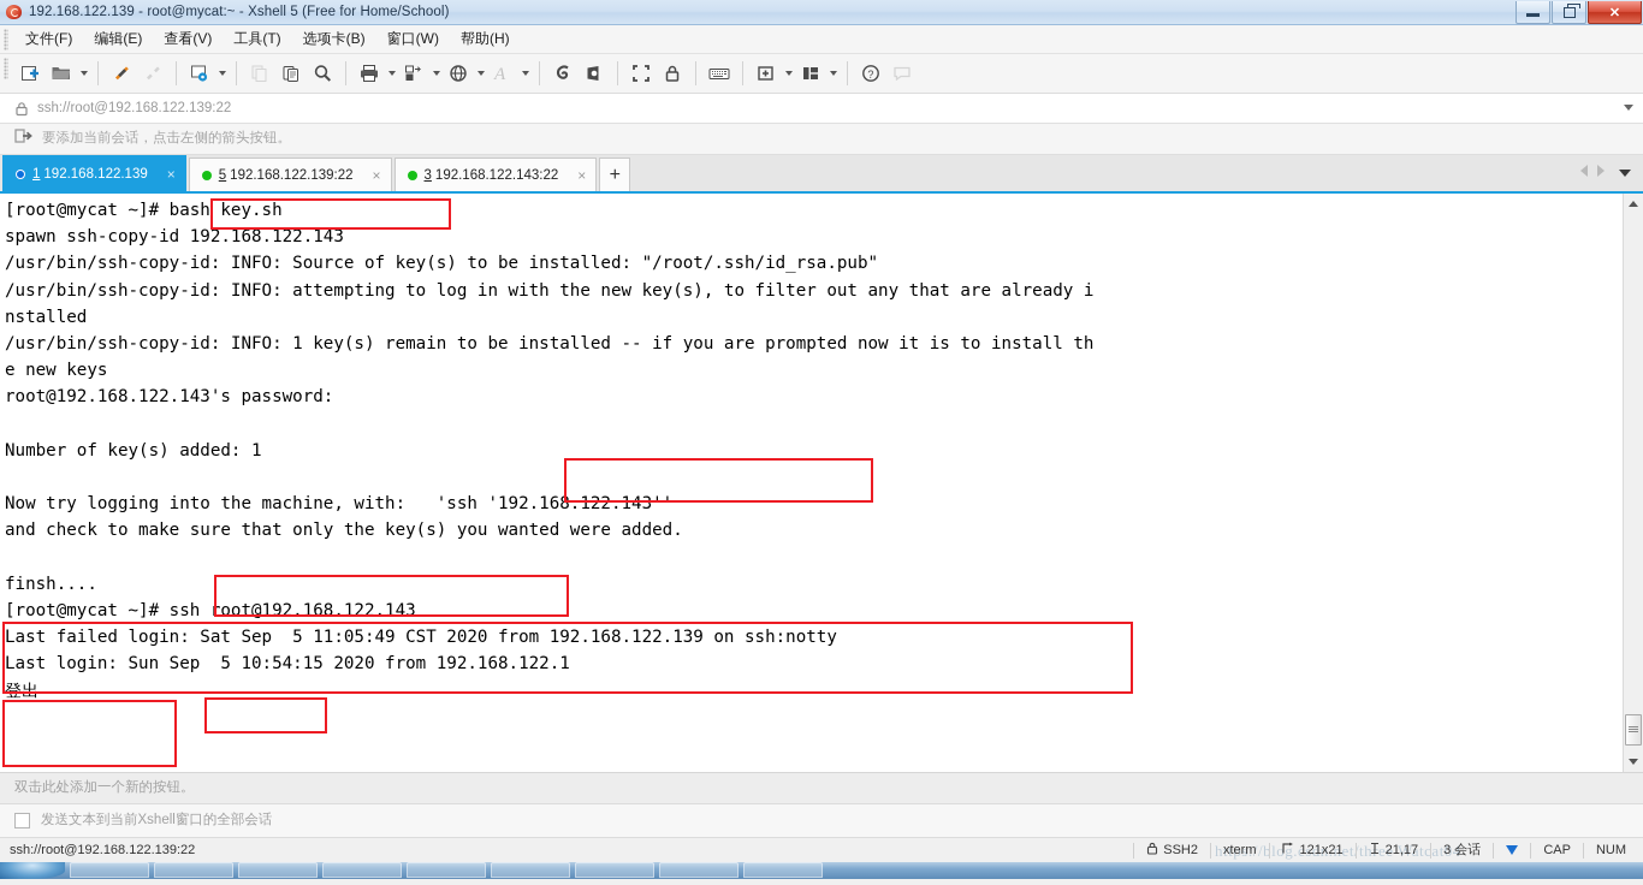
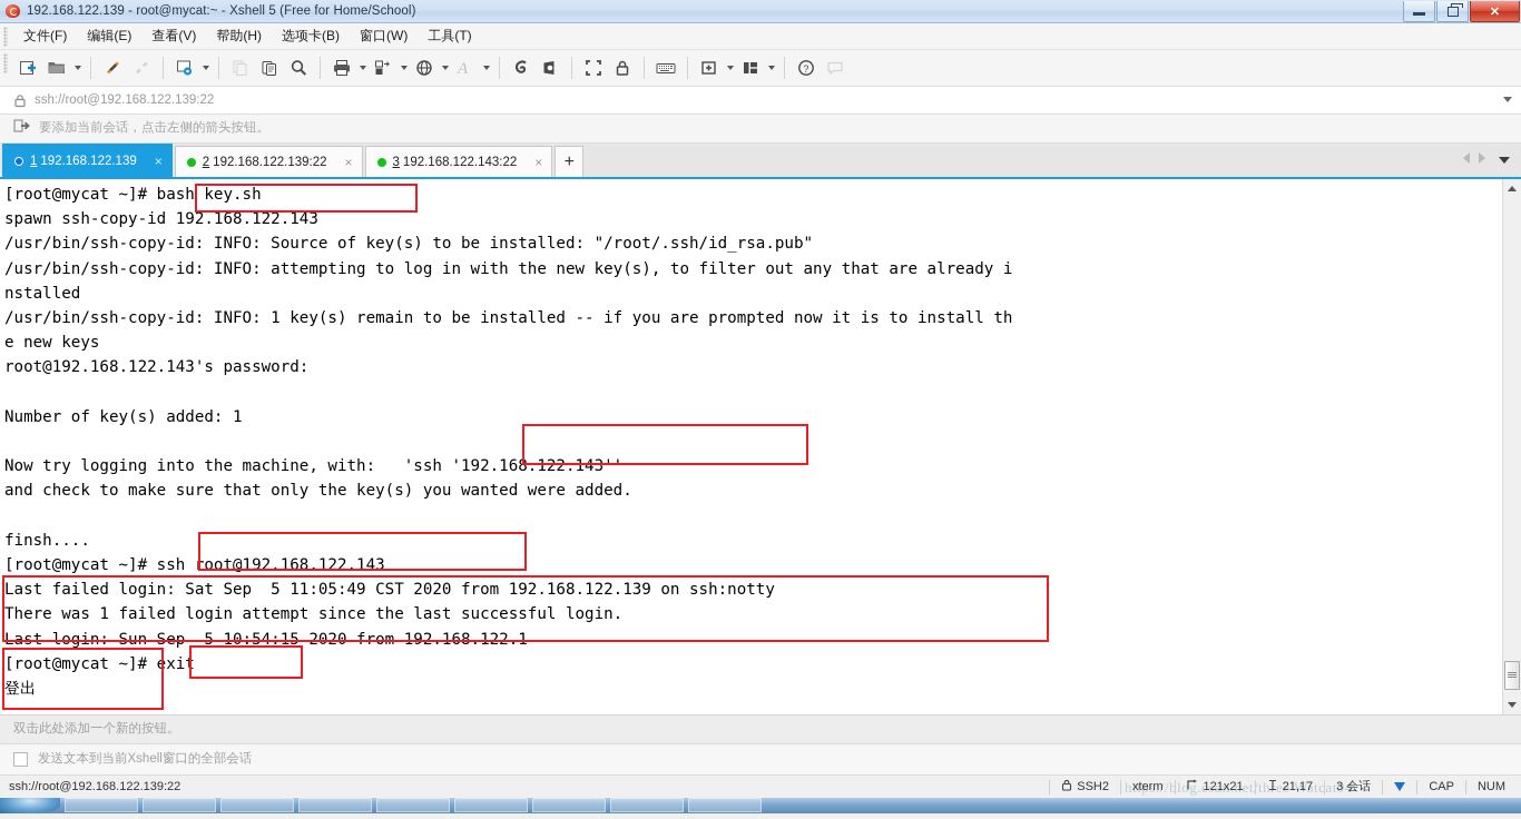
  192.168.122.139 - root@mycat:~ - Xshell 5 (Free for Home/School)
  ✕
  文件(F)
  编辑(E)
  查看(V)
- 工具(T)
+ 帮助(H)
  选项卡(B)
  窗口(W)
- 帮助(H)
+ 工具(T)
  A
  ?
  ssh://root@192.168.122.139:22
  要添加当前会话，点击左侧的箭头按钮。
  1
  192.168.122.139
  ×
- 5
+ 2
  192.168.122.139:22
  ×
  3
  192.168.122.143:22
  ×
  +
  [root@mycat ~]# bash key.sh
  spawn ssh-copy-id 192.168.122.143
  /usr/bin/ssh-copy-id: INFO: Source of key(s) to be installed: "/root/.ssh/id_rsa.pub"
  /usr/bin/ssh-copy-id: INFO: attempting to log in with the new key(s), to filter out any that are already i
  nstalled
  /usr/bin/ssh-copy-id: INFO: 1 key(s) remain to be installed -- if you are prompted now it is to install th
  e new keys
  root@192.168.122.143's password:
  Number of key(s) added: 1
  Now try logging into the machine, with: 'ssh '192.168.122.143''
  and check to make sure that only the key(s) you wanted were added.
  finsh....
  [root@mycat ~]# ssh root@192.168.122.143
  Last failed login: Sat Sep 5 11:05:49 CST 2020 from 192.168.122.139 on ssh:notty
+ There was 1 failed login attempt since the last successful login.
  Last login: Sun Sep 5 10:54:15 2020 from 192.168.122.1
+ [root@mycat ~]# exit
  登出
  双击此处添加一个新的按钮。
  发送文本到当前Xshell窗口的全部会话
  ssh://root@192.168.122.139:22
  https://log.csdn.net/three Watcat04
  SSH2
  xterm
  121x21
  21,17
  3 会话
  CAP
  NUM
